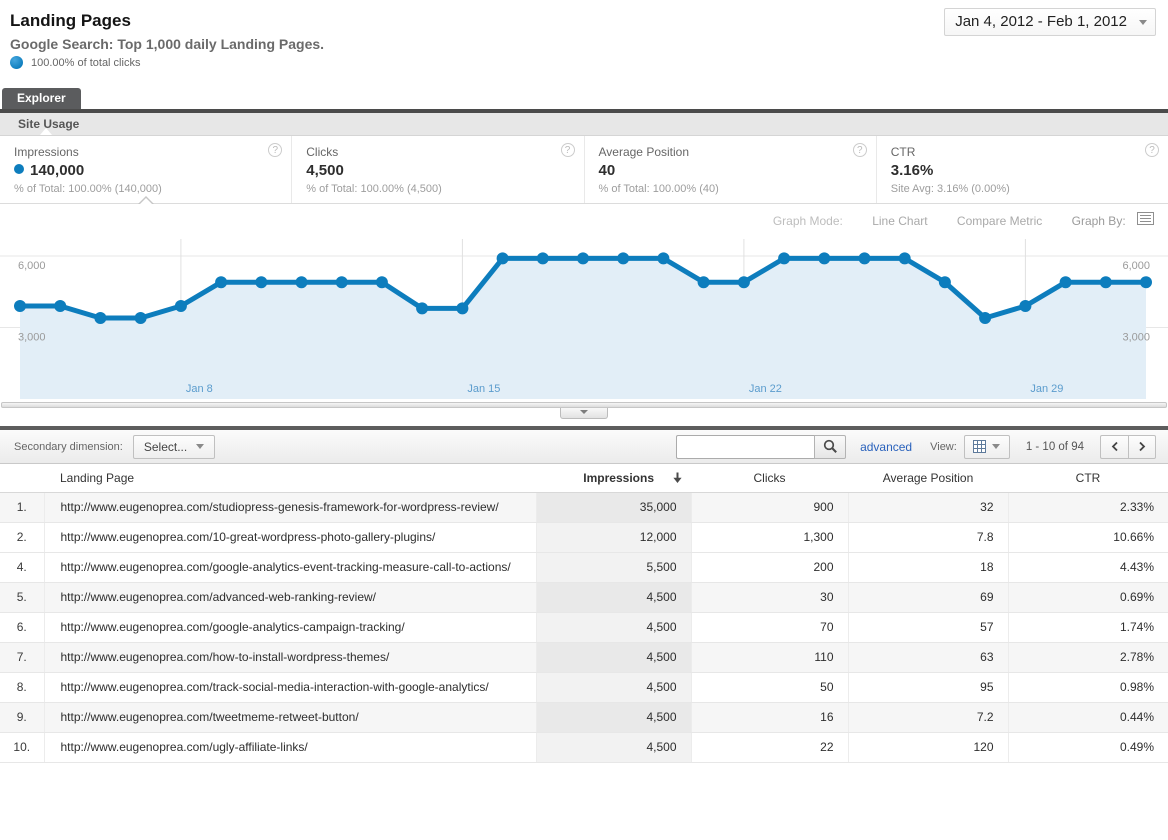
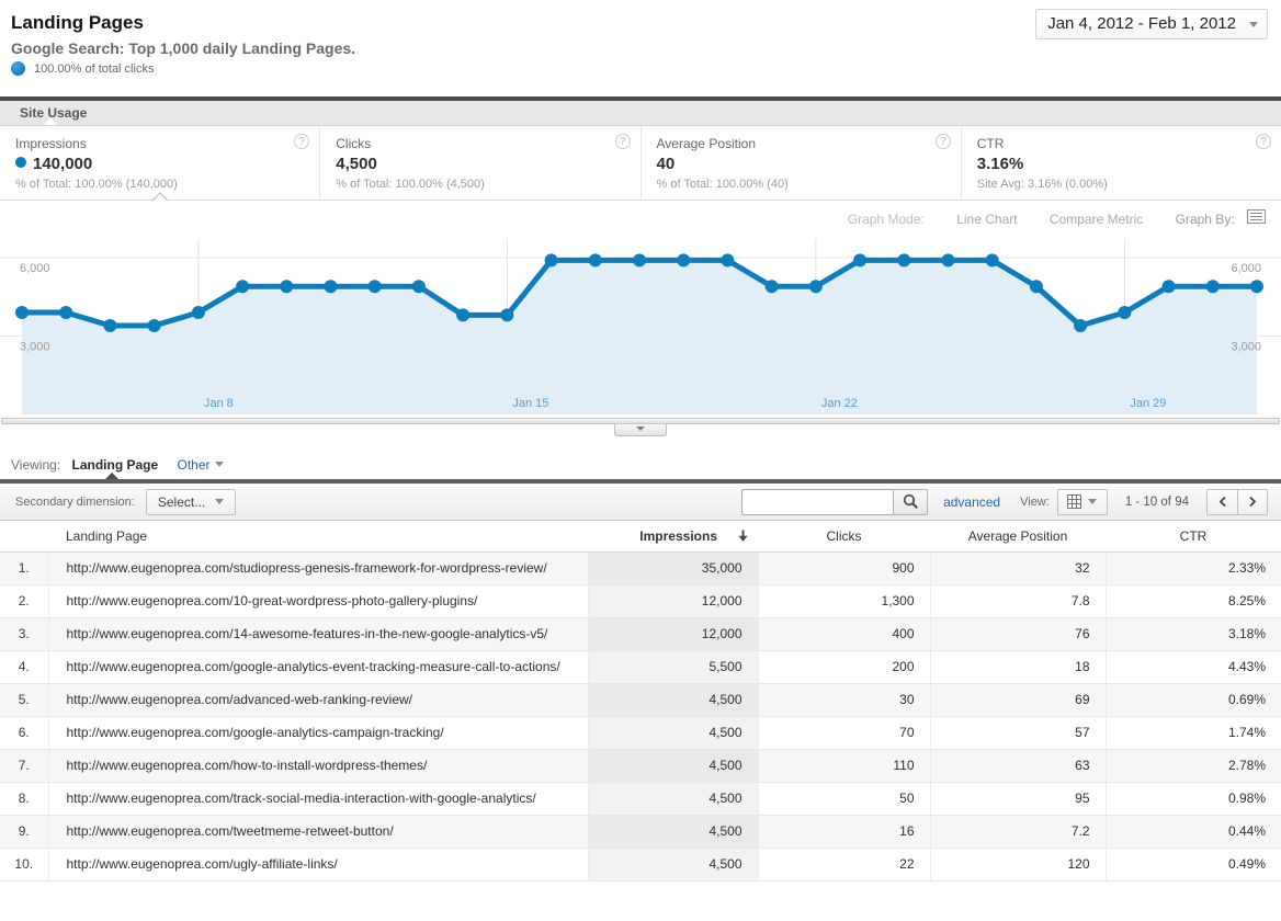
  Landing Pages
  Google Search: Top 1,000 daily Landing Pages.
  100.00% of total clicks
  Jan 4, 2012 - Feb 1, 2012
- Explorer
  Site Usage
  Impressions
  140,000
  % of Total: 100.00% (140,000)
  Clicks
  4,500
  % of Total: 100.00% (4,500)
  Average Position
  40
  % of Total: 100.00% (40)
  CTR
  3.16%
  Site Avg: 3.16% (0.00%)
  Graph Mode: Line Chart Compare Metric Graph By:
  3,000
  3,000
  6,000
  6,000
  Jan 8
  Jan 15
  Jan 22
  Jan 29
+ Viewing: Landing Page Other
  Secondary dimension:
  Select...
  advanced
  View:
  1 - 10 of 94
  	Landing Page	Impressions	Clicks	Average Position	CTR
  1.	http://www.eugenoprea.com/studiopress-genesis-framework-for-wordpress-review/	35,000	900	32	2.33%
- 2.	http://www.eugenoprea.com/10-great-wordpress-photo-gallery-plugins/	12,000	1,300	7.8	10.66%
+ 2.	http://www.eugenoprea.com/10-great-wordpress-photo-gallery-plugins/	12,000	1,300	7.8	8.25%
+ 3.	http://www.eugenoprea.com/14-awesome-features-in-the-new-google-analytics-v5/	12,000	400	76	3.18%
  4.	http://www.eugenoprea.com/google-analytics-event-tracking-measure-call-to-actions/	5,500	200	18	4.43%
  5.	http://www.eugenoprea.com/advanced-web-ranking-review/	4,500	30	69	0.69%
  6.	http://www.eugenoprea.com/google-analytics-campaign-tracking/	4,500	70	57	1.74%
  7.	http://www.eugenoprea.com/how-to-install-wordpress-themes/	4,500	110	63	2.78%
  8.	http://www.eugenoprea.com/track-social-media-interaction-with-google-analytics/	4,500	50	95	0.98%
  9.	http://www.eugenoprea.com/tweetmeme-retweet-button/	4,500	16	7.2	0.44%
  10.	http://www.eugenoprea.com/ugly-affiliate-links/	4,500	22	120	0.49%
